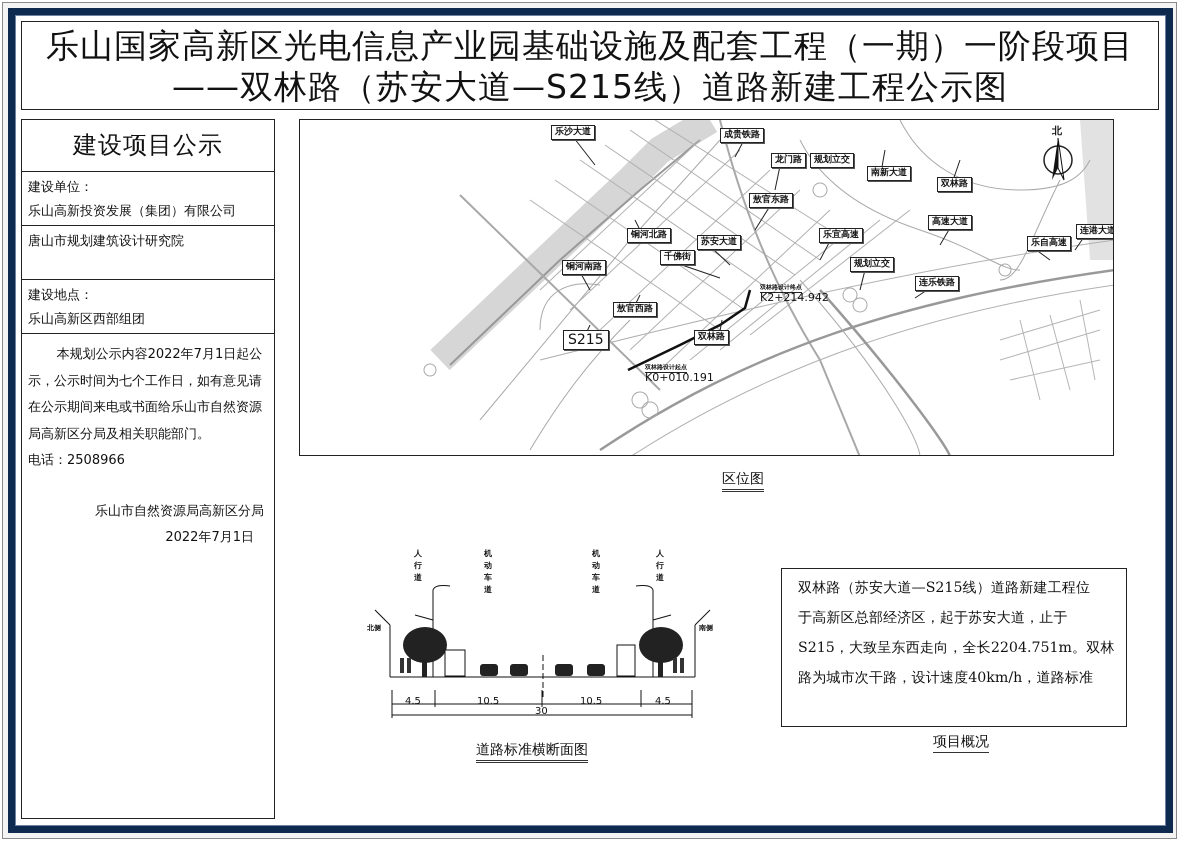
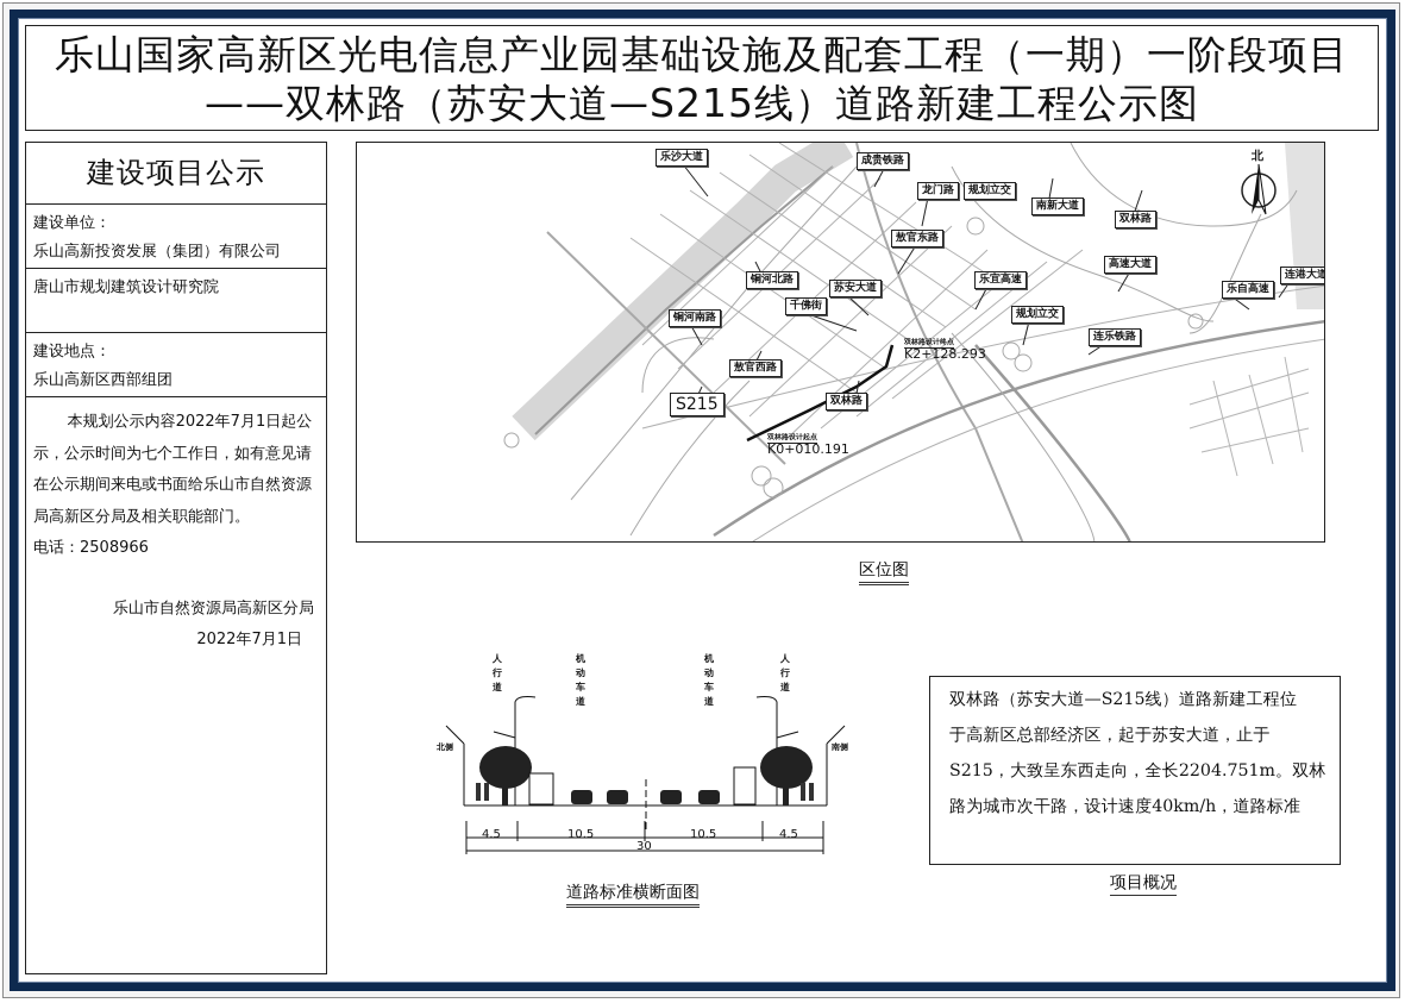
  乐山国家高新区光电信息产业园基础设施及配套工程（一期）一阶段项目
  ——双林路（苏安大道—S215线）道路新建工程公示图
  建设项目公示
  建设单位：
  乐山高新投资发展（集团）有限公司
  唐山市规划建筑设计研究院
  建设地点：
  乐山高新区西部组团
  本规划公示内容2022年7月1日起公示，公示时间为七个工作日，如有意见请在公示期间来电或书面给乐山市自然资源局高新区分局及相关职能部门。
  电话：2508966
  乐山市自然资源局高新区分局
  2022年7月1日
  乐沙大道
  成贵铁路
  龙门路
  规划立交
  南新大道
  双林路
  敖官东路
  高速大道
  铜河北路
  苏安大道
  乐宜高速
  连港大道
  乐自高速
  千佛街
  规划立交
  铜河南路
  连乐铁路
  敖官西路
  双林路
  S215
- K2+214.942
+ K2+128.293
  K0+010.191
  北
  区位图
  人行道
  机动车道
  机动车道
  人行道
  北侧
  南侧
  4.5
  10.5
  10.5
  4.5
  30
  道路标准横断面图
  双林路（苏安大道—S215线）道路新建工程位
  于高新区总部经济区，起于苏安大道，止于
  S215，大致呈东西走向，全长2204.751m。双林
  路为城市次干路，设计速度40km/h，道路标准
  项目概况
